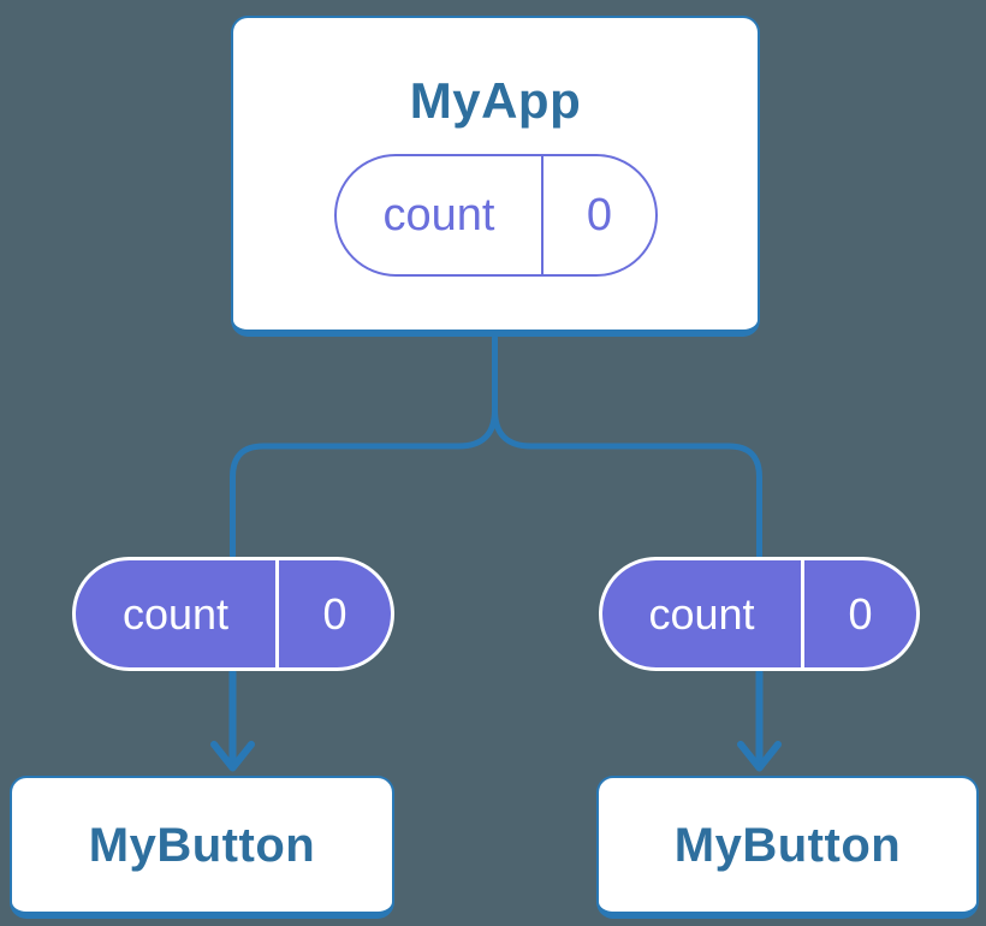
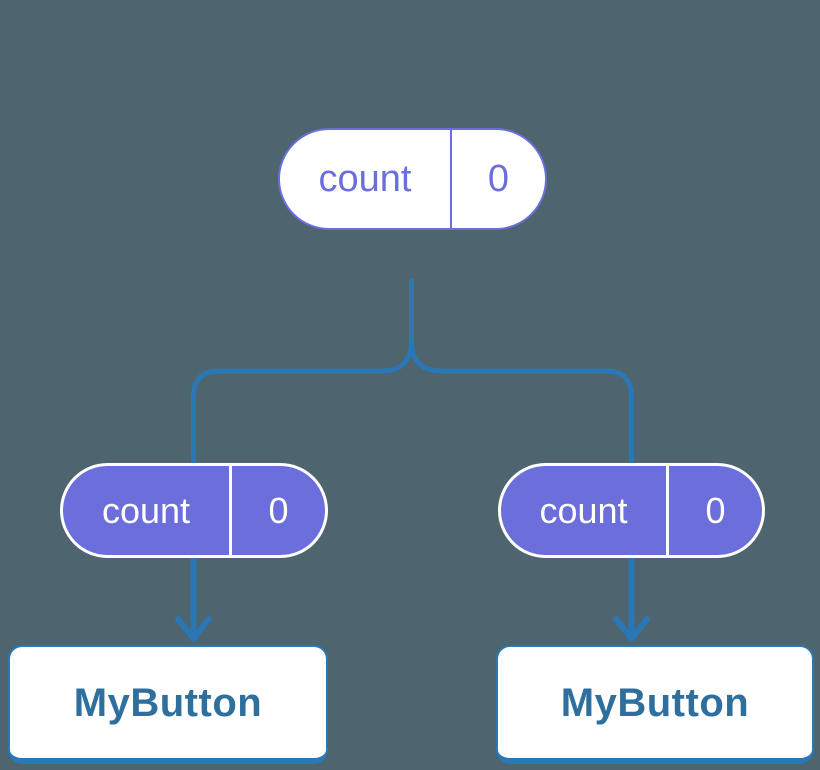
- MyApp
  count
  0
  count
  0
  count
  0
  MyButton
  MyButton
